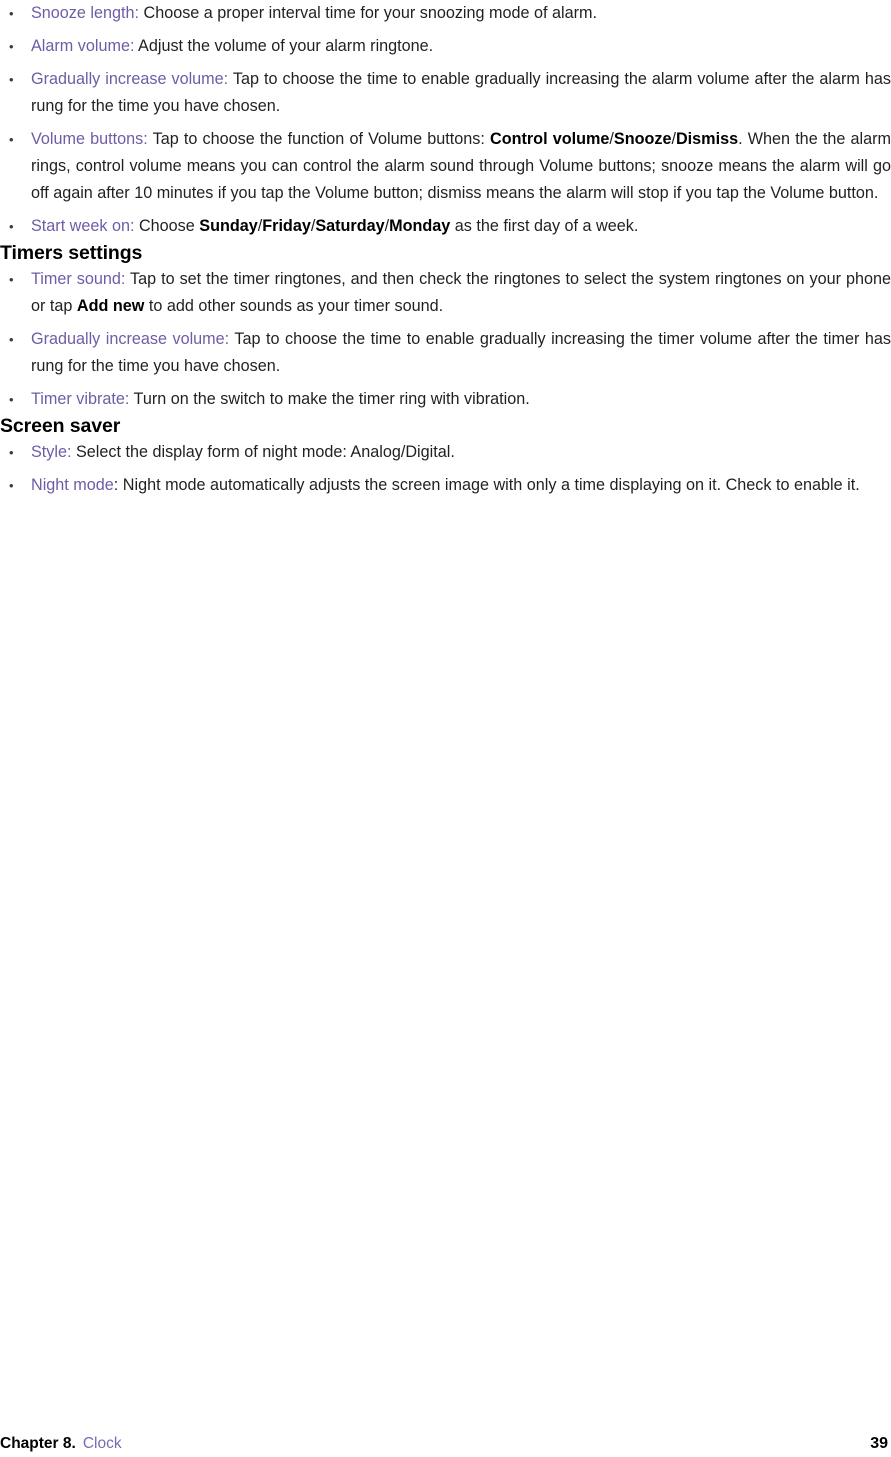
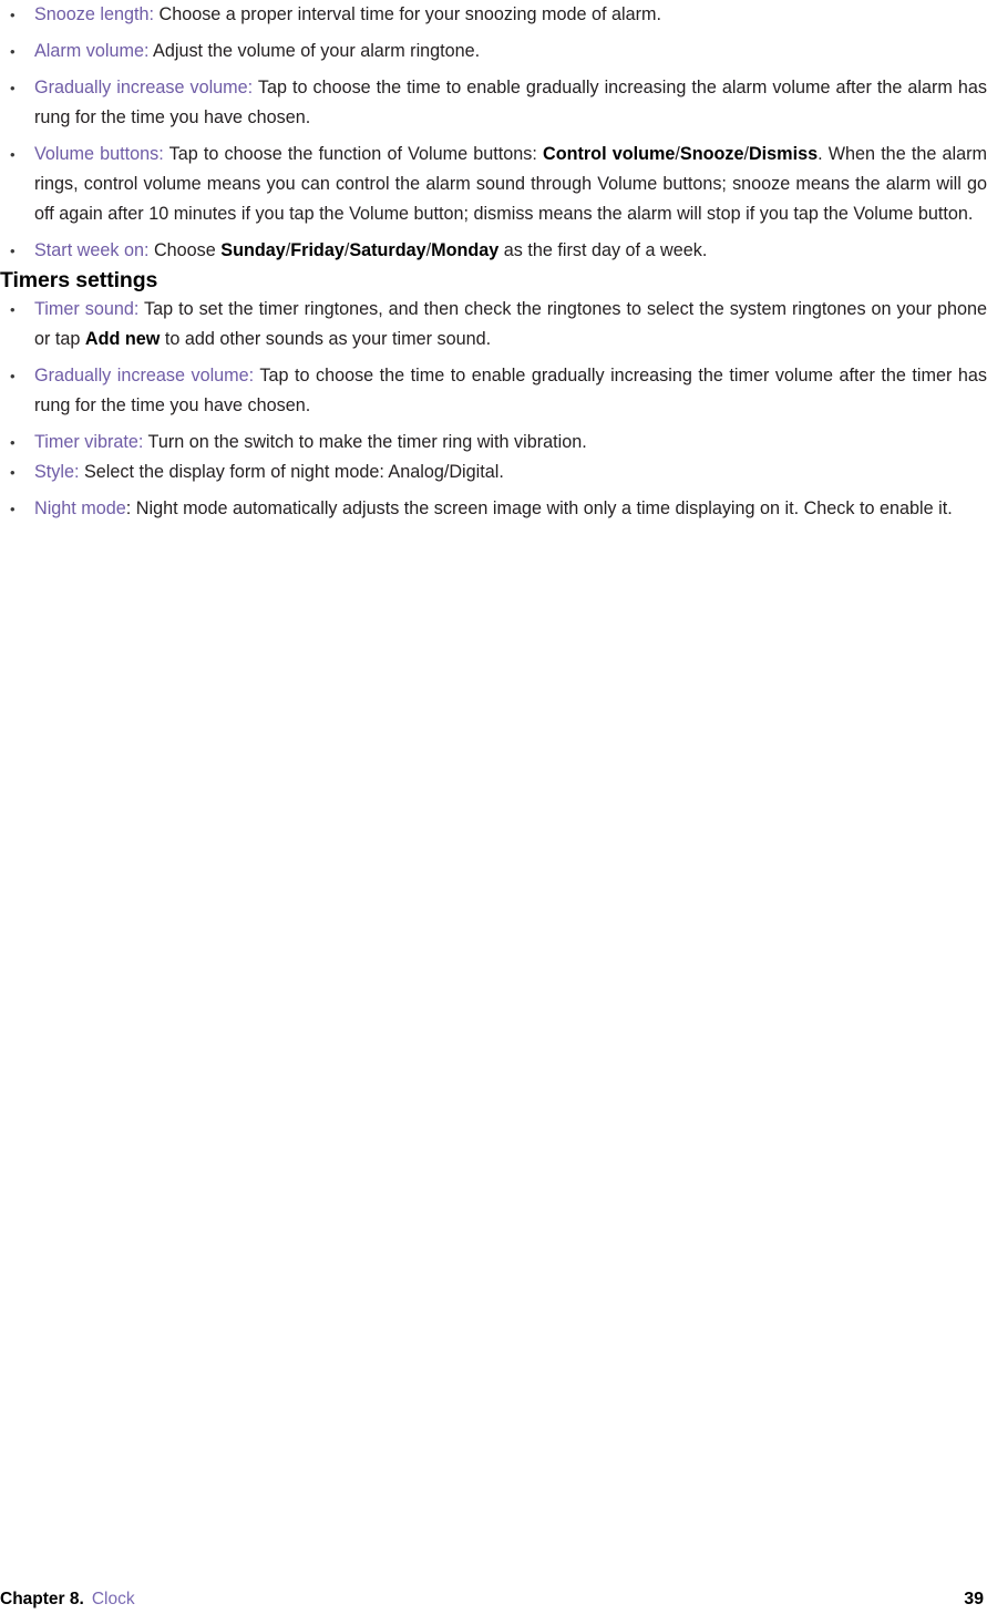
  Snooze length: Choose a proper interval time for your snoozing mode of alarm.
  Alarm volume: Adjust the volume of your alarm ringtone.
  Gradually increase volume: Tap to choose the time to enable gradually increasing the alarm volume after the alarm has rung for the time you have chosen.
  Volume buttons: Tap to choose the function of Volume buttons: Control volume/Snooze/Dismiss. When the the alarm rings, control volume means you can control the alarm sound through Volume buttons; snooze means the alarm will go off again after 10 minutes if you tap the Volume button; dismiss means the alarm will stop if you tap the Volume button.
  Start week on: Choose Sunday/Friday/Saturday/Monday as the first day of a week.
  Timers settings
  Timer sound: Tap to set the timer ringtones, and then check the ringtones to select the system ringtones on your phone or tap Add new to add other sounds as your timer sound.
  Gradually increase volume: Tap to choose the time to enable gradually increasing the timer volume after the timer has rung for the time you have chosen.
  Timer vibrate: Turn on the switch to make the timer ring with vibration.
- Screen saver
  Style: Select the display form of night mode: Analog/Digital.
  Night mode: Night mode automatically adjusts the screen image with only a time displaying on it. Check to enable it.
  Chapter 8. Clock
  39
